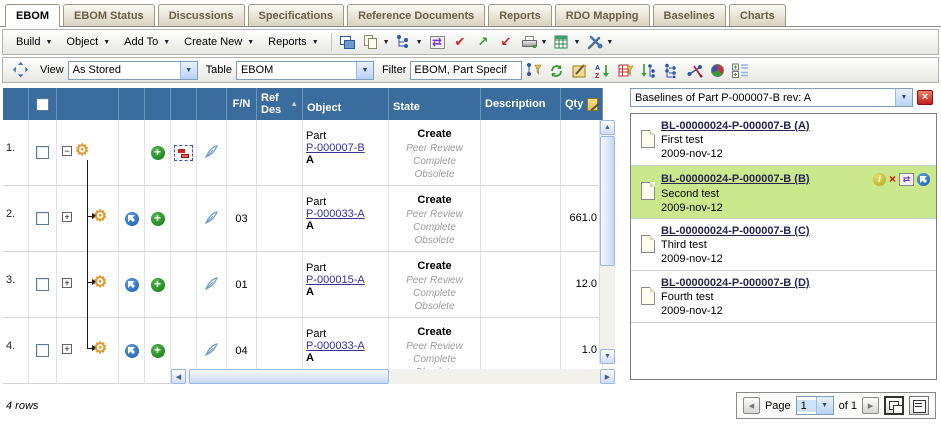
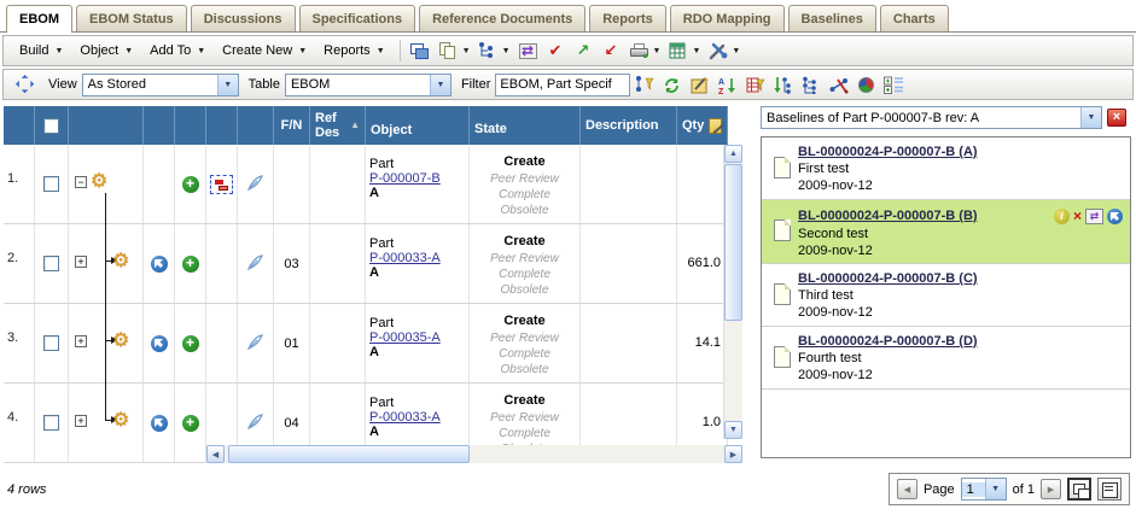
  EBOM
  EBOM Status
  Discussions
  Specifications
  Reference Documents
  Reports
  RDO Mapping
  Baselines
  Charts
  Build
  Object
  Add To
  Create New
  Reports
  ⇄
  ✔
  ↗
  ↙
  View
  As Stored
  Table
  EBOM
  Filter
  EBOM, Part Specif
  F/N
  Ref Des
  ▲
  Object
  State
  Description
  Qty
  1.
  −
  ⚙
  +
  Part
  P-000007-B
  A
  Create
  Peer Review
  Complete
  Obsolete
  2.
  +
  ⚙
  +
  03
  Part
  P-000033-A
  A
  Create
  Peer Review
  Complete
  Obsolete
  661.0
  3.
  +
  ⚙
  +
  01
  Part
- P-000015-A
+ P-000035-A
  A
  Create
  Peer Review
  Complete
  Obsolete
- 12.0
+ 14.1
  4.
  +
  ⚙
  +
  04
  Part
  P-000033-A
  A
  Create
  Peer Review
  Complete
  1.0
  Baselines of Part P-000007-B rev: A
  ×
  BL-00000024-P-000007-B (A)
  First test
  2009-nov-12
  BL-00000024-P-000007-B (B)
  i
  ×
  ⇄
  Second test
  2009-nov-12
  BL-00000024-P-000007-B (C)
  Third test
  2009-nov-12
  BL-00000024-P-000007-B (D)
  Fourth test
  2009-nov-12
  4 rows
  Page
  1
  of 1
